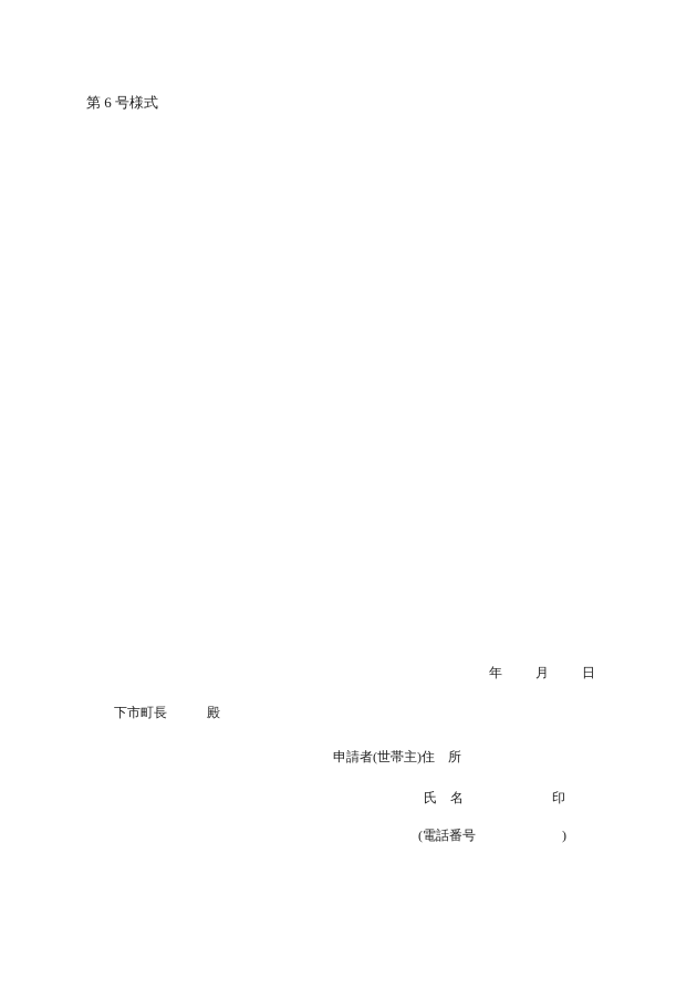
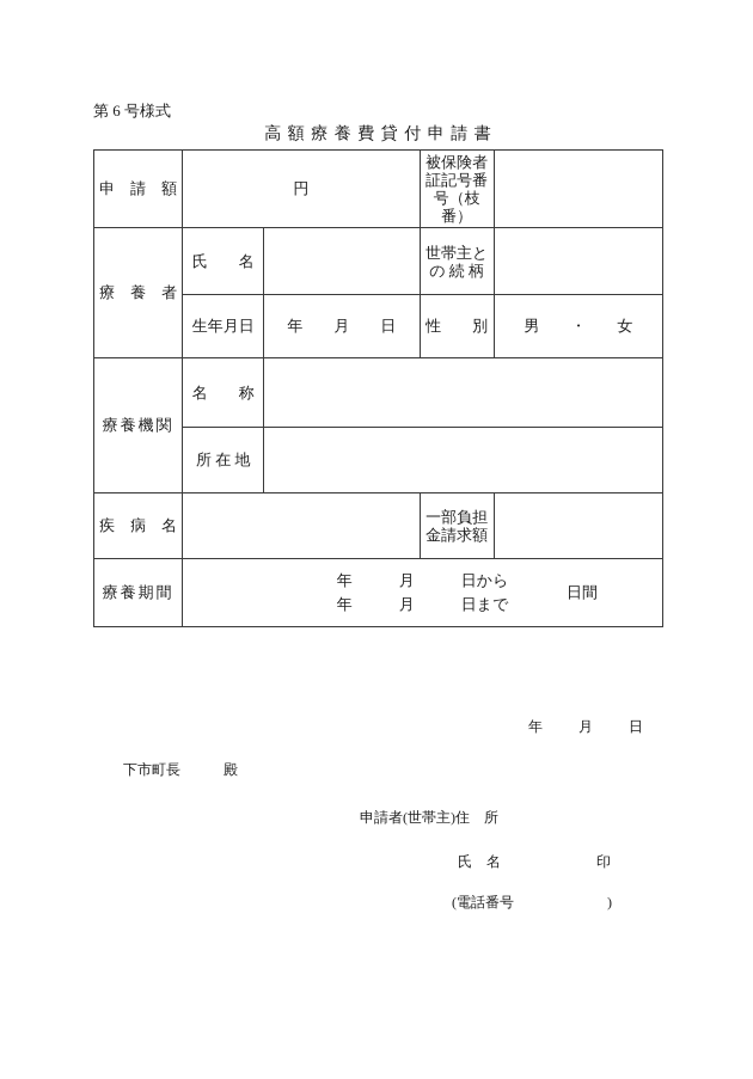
  第 6 号様式
+ 高 額 療 養 費 貸 付 申 請 書
+ 申 請 額	円	被保険者 証記号番 号（枝番）
+ 療 養 者	氏 名		世帯主と の 続 柄
+ 生年月日	年 月 日	性 別	男 ・ 女
+ 療養機関	名 称
+ 所 在 地
+ 疾 病 名		一部負担 金請求額
+ 療養期間	年 月 日から年 月 日まで 日間
  年 月 日
  下市町長 殿
  申請者(世帯主)住 所
  氏 名
  印
  (電話番号
  )
